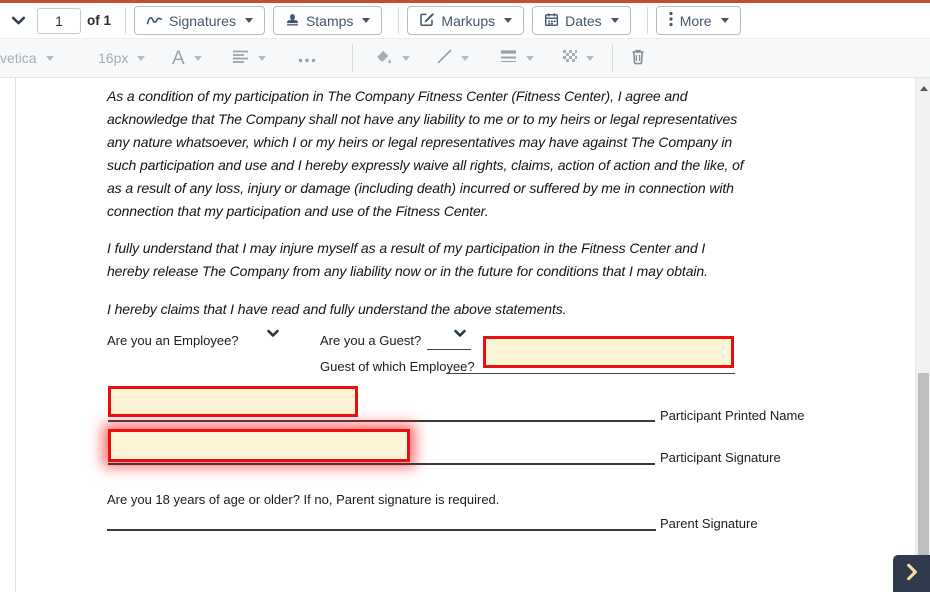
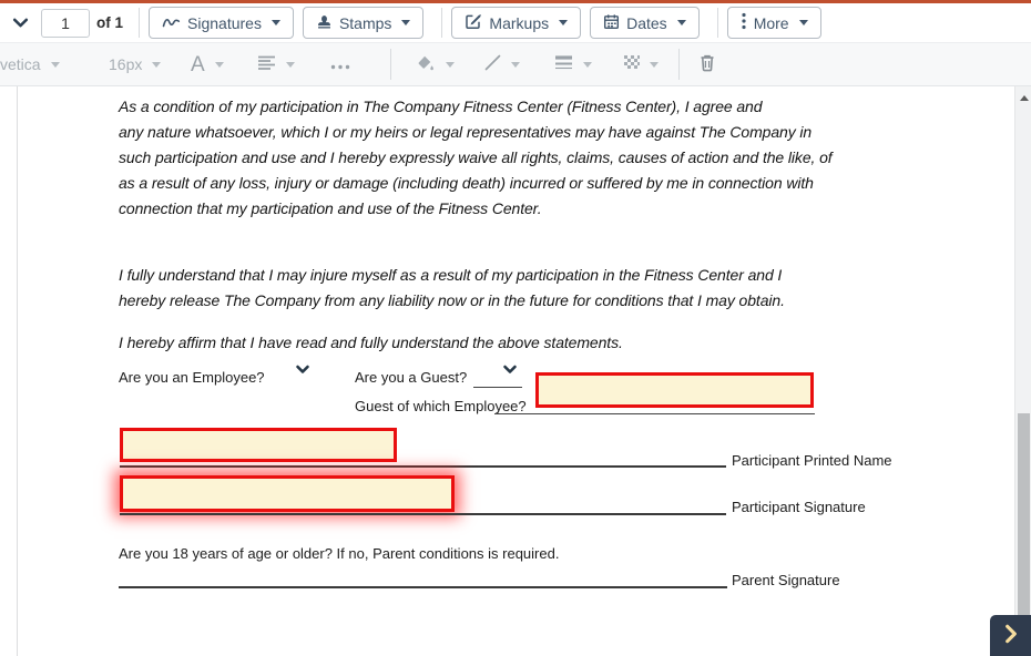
  1
  of 1
  Signatures
  Stamps
  Markups
  Dates
  More
  vetica
  16px
  A
  As a condition of my participation in The Company Fitness Center (Fitness Center), I agree and
- acknowledge that The Company shall not have any liability to me or to my heirs or legal representatives
  any nature whatsoever, which I or my heirs or legal representatives may have against The Company in
- such participation and use and I hereby expressly waive all rights, claims, action of action and the like, of
+ such participation and use and I hereby expressly waive all rights, claims, causes of action and the like, of
  as a result of any loss, injury or damage (including death) incurred or suffered by me in connection with
  connection that my participation and use of the Fitness Center.
  I fully understand that I may injure myself as a result of my participation in the Fitness Center and I
  hereby release The Company from any liability now or in the future for conditions that I may obtain.
- I hereby claims that I have read and fully understand the above statements.
+ I hereby affirm that I have read and fully understand the above statements.
  Are you an Employee?
  Are you a Guest?
  Guest of which Employee?
  Participant Printed Name
  Participant Signature
- Are you 18 years of age or older? If no, Parent signature is required.
+ Are you 18 years of age or older? If no, Parent conditions is required.
  Parent Signature
